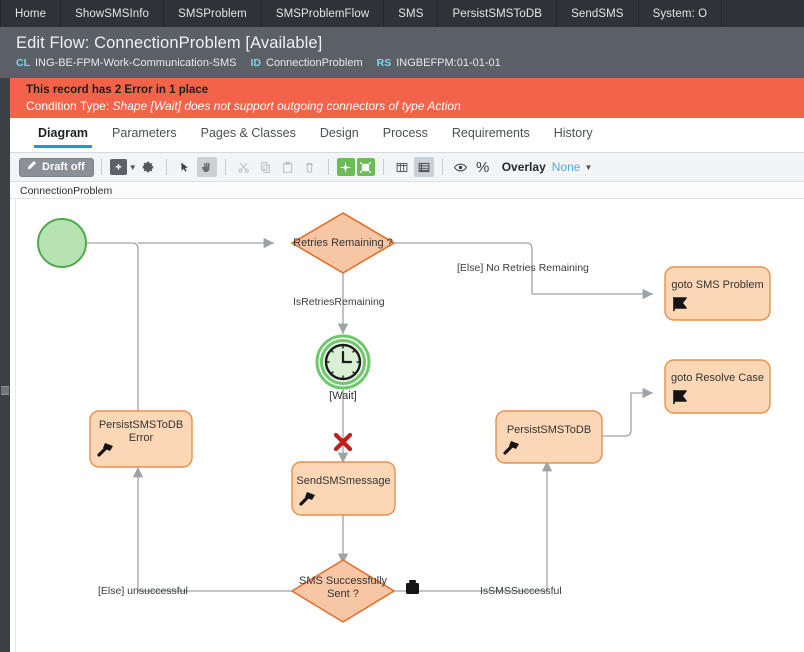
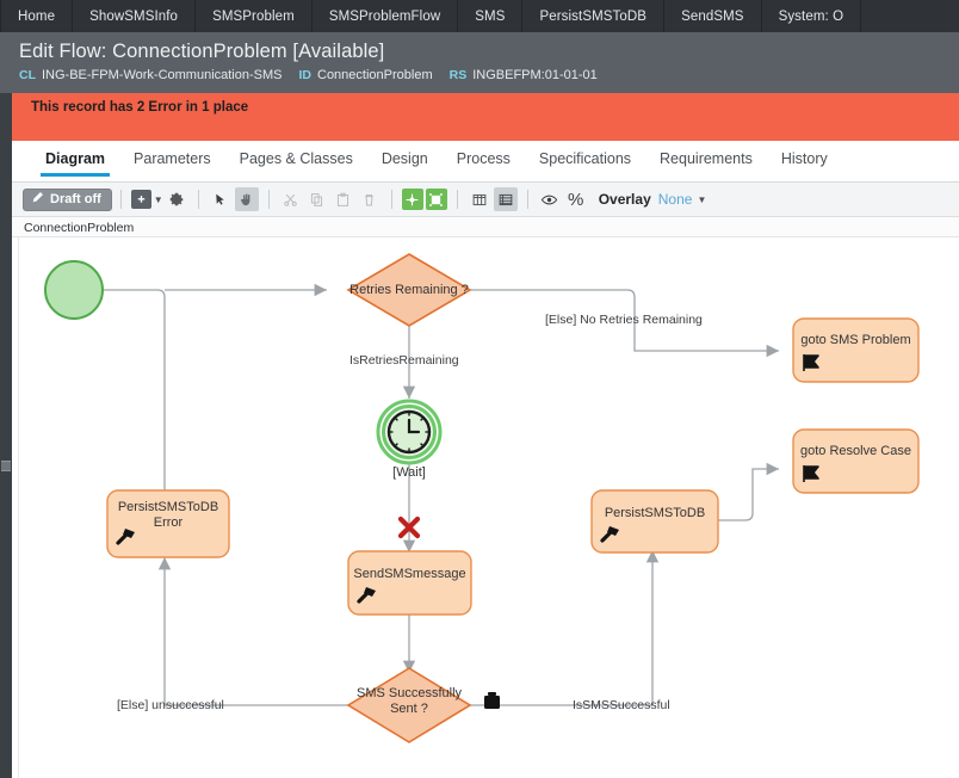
  Home
  ShowSMSInfo
  SMSProblem
  SMSProblemFlow
  SMS
  PersistSMSToDB
  SendSMS
  System: O
  Edit Flow: ConnectionProblem [Available]
  CL
  ING-BE-FPM-Work-Communication-SMS
  ID
  ConnectionProblem
  RS
  INGBEFPM:01-01-01
  This record has 2 Error in 1 place
- Condition Type: Shape [Wait] does not support outgoing connectors of type Action
  Diagram
  Parameters
  Pages & Classes
  Design
  Process
+ Specifications
  Requirements
  History
  Draft off
  ▼
  %
  Overlay
  None
  ▼
  ConnectionProblem
  Retries Remaining ?
  goto SMS Problem
  [Wait]
  PersistSMSToDB
  Error
  SendSMSmessage
  PersistSMSToDB
  goto Resolve Case
  SMS Successfully
  Sent ?
  IsRetriesRemaining
  [Else] No Retries Remaining
  [Else] unsuccessful
  IsSMSSuccessful
